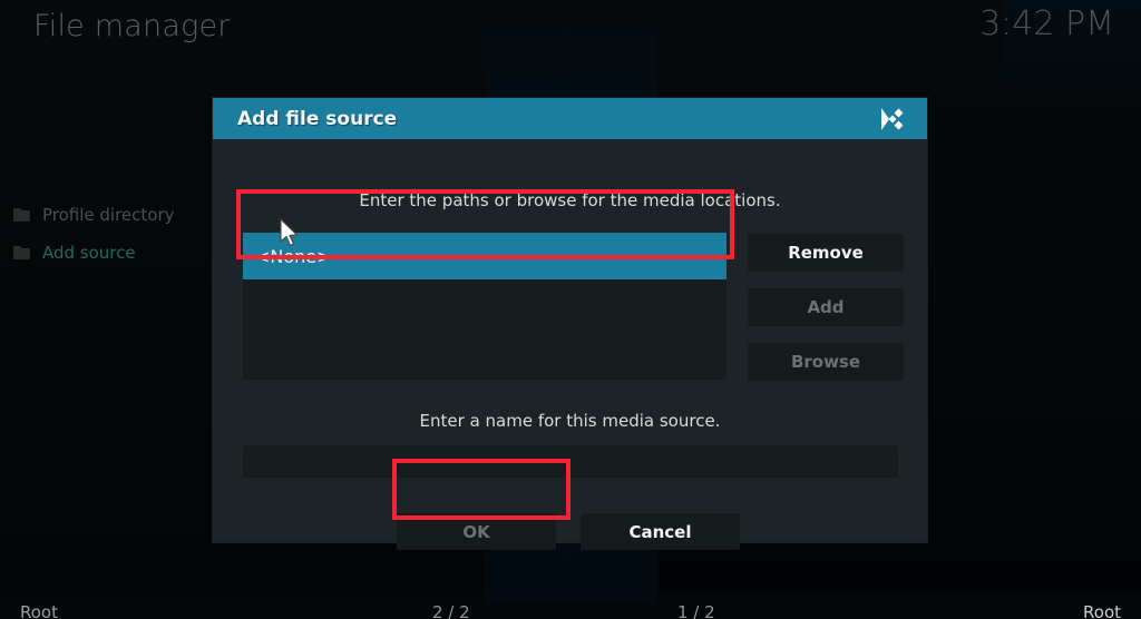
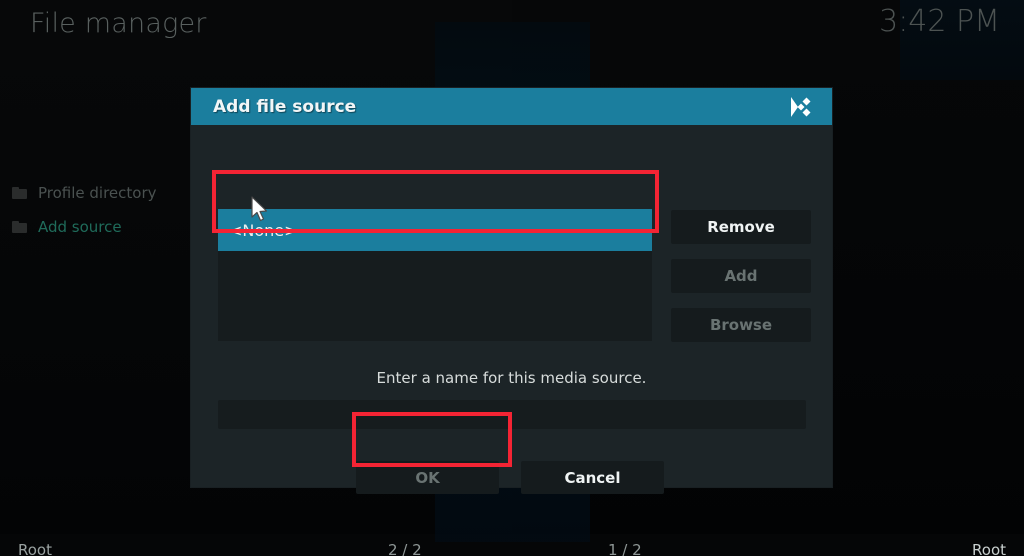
  File manager
  3:42 PM
  Profile directory
  Add source
  Root
  2 / 2
  1 / 2
  Root
  Add file source
- Enter the paths or browse for the media locations.
  <None>
  Remove
  Add
  Browse
  Enter a name for this media source.
  OK
  Cancel
